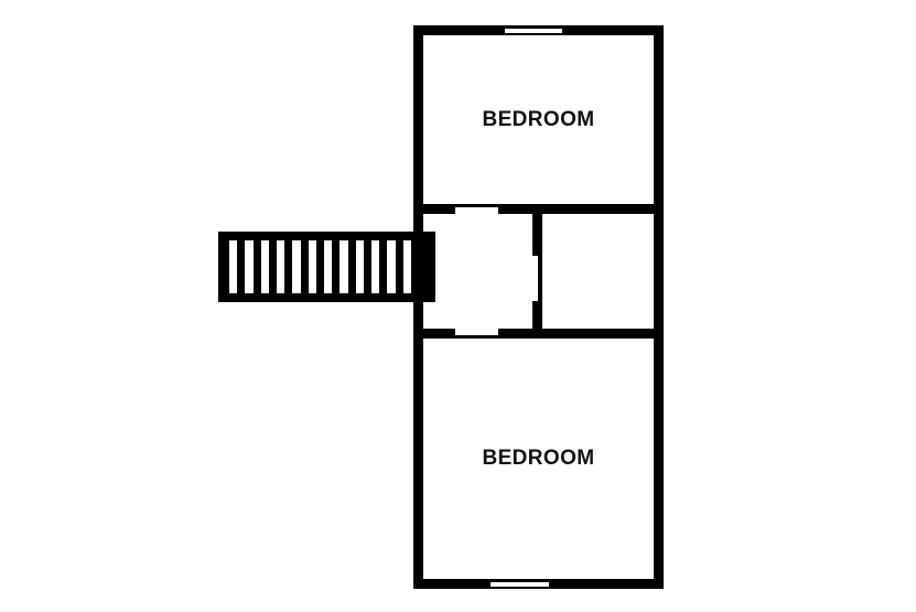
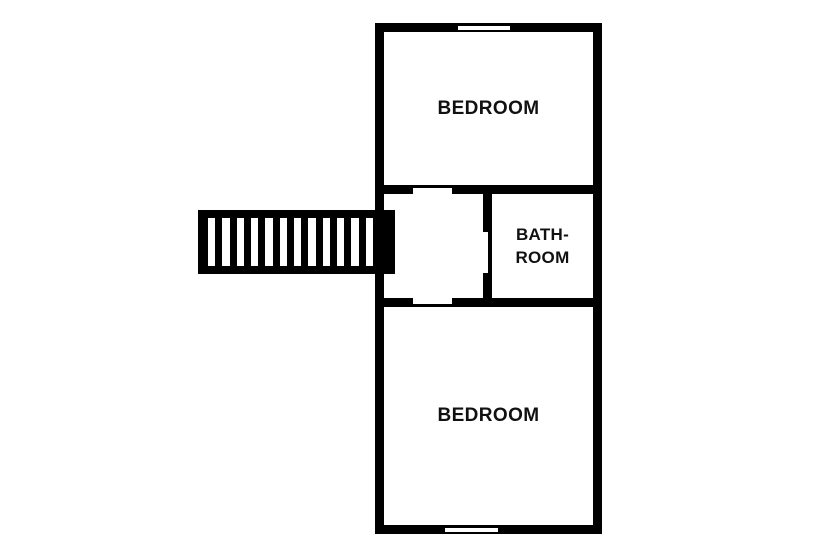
  BEDROOM
+ BATH-
+ ROOM
  BEDROOM
